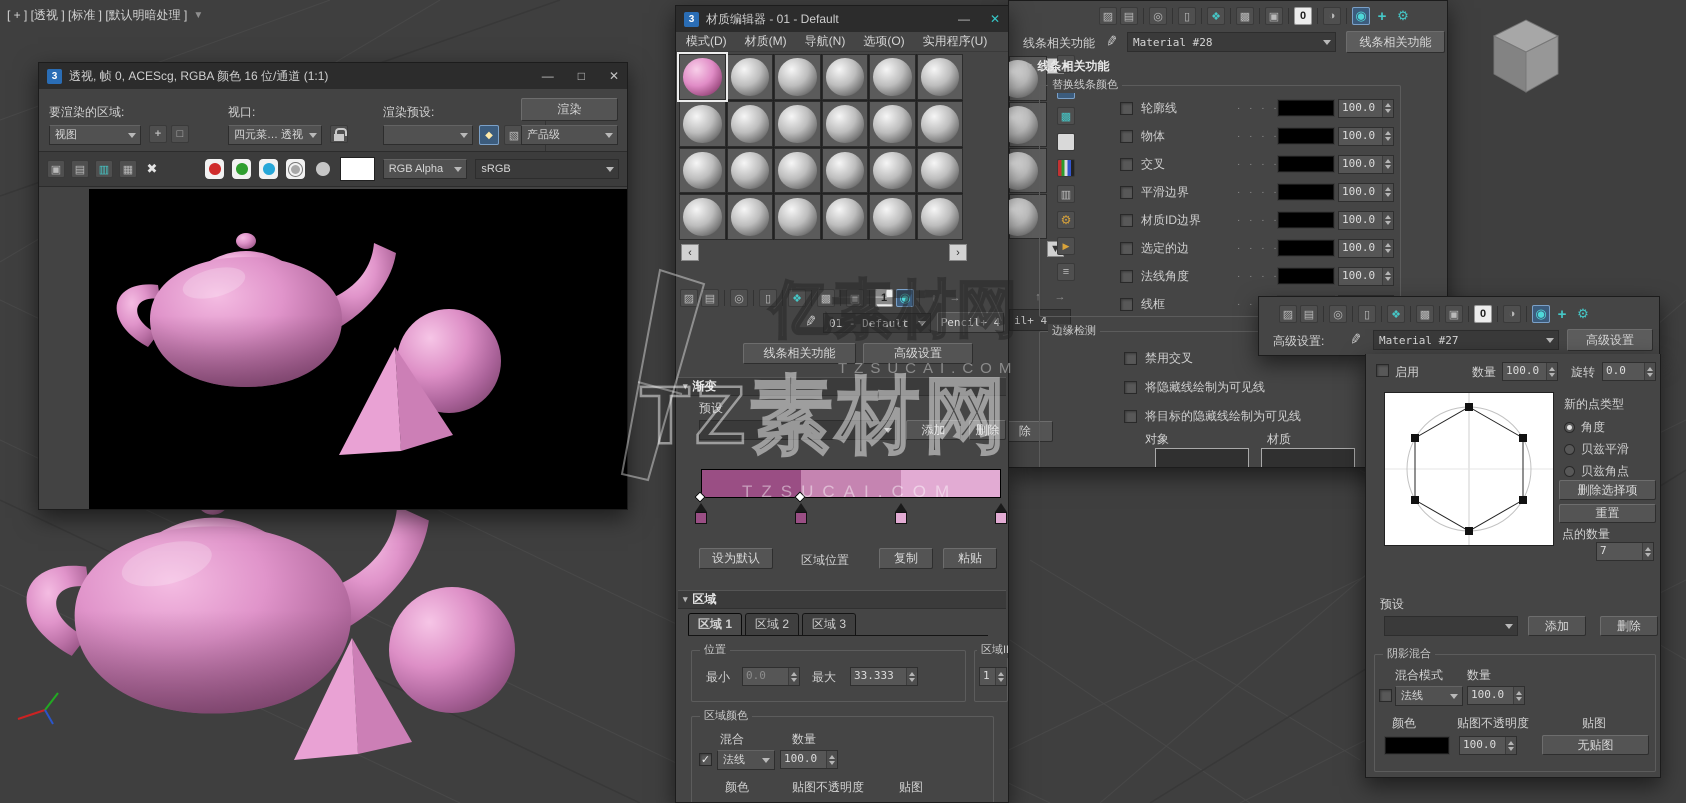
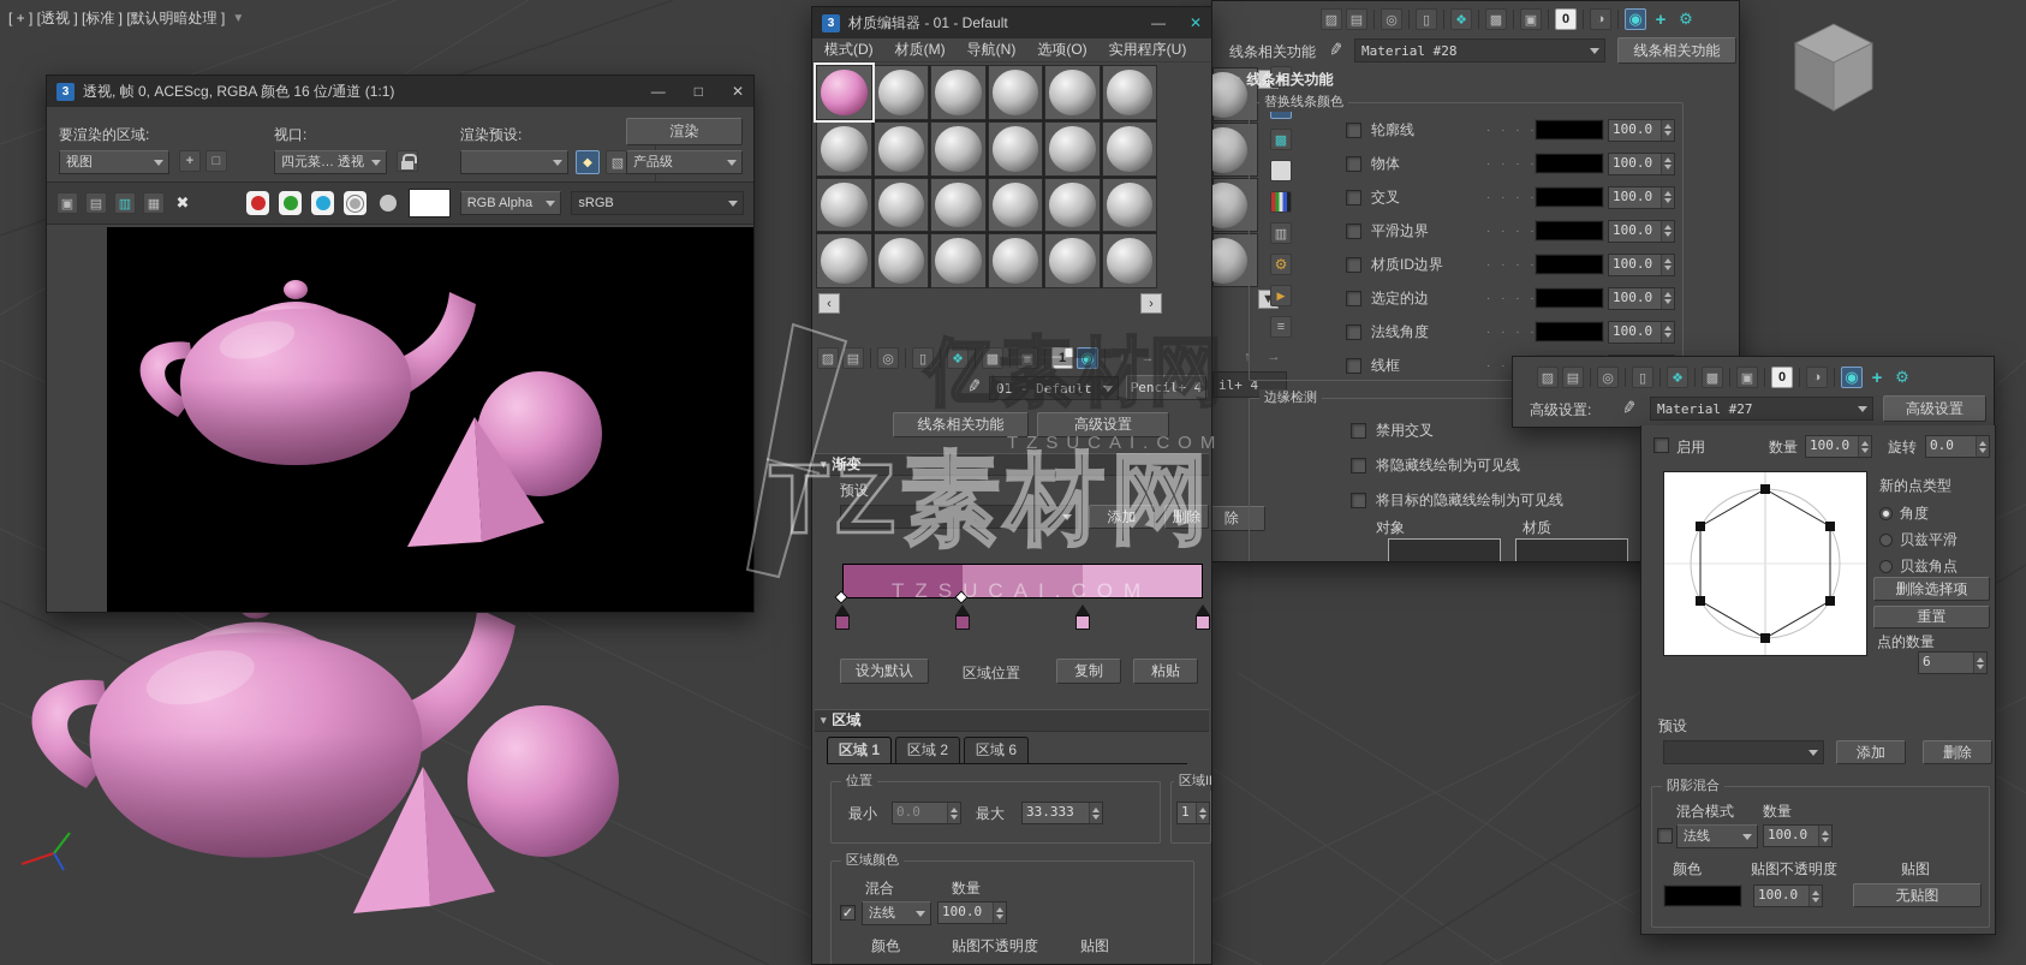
  [ + ] [透视 ] [标准 ] [默认明暗处理 ]
  ▼
  3
  透视, 帧 0, ACEScg, RGBA 颜色 16 位/通道 (1:1)
  —
  □
  ✕
  要渲染的区域:
  视图
  视口:
  四元菜… 透视
  渲染预设:
  渲染
  产品级
  RGB Alpha
  sRGB
  3
  材质编辑器 - 01 - Default
  —
  ✕
  模式(D)
  材质(M)
  导航(N)
  选项(O)
  实用程序(U)
  ‹
  ›
  01 - Default
  Pencil+ 4
  线条相关功能
  高级设置
  ▾
  渐变
  预设
  添加
  删除
  设为默认
  区域位置
  复制
  粘贴
  ▾
  区域
  区域 1
  区域 2
- 区域 3
+ 区域 6
  位置
  最小
  0.0
  最大
  33.333
  区域I
  1
  区域颜色
  混合
  数量
  法线
  100.0
  颜色
  贴图不透明度
  贴图
  ▲
  ▼
  il+ 4
  除
  线条相关功能
  Material #28
  线条相关功能
  ▾
  线条相关功能
  替换线条颜色
  轮廓线
  100.0
  物体
  100.0
  交叉
  100.0
  平滑边界
  100.0
  材质ID边界
  100.0
  选定的边
  100.0
  法线角度
  100.0
  线框
  边缘检测
  禁用交叉
  将隐藏线绘制为可见线
  将目标的隐藏线绘制为可见线
  对象
  材质
  高级设置:
  Material #27
  高级设置
  启用
  数量
  100.0
  旋转
  0.0
  新的点类型
  角度
  贝兹平滑
  贝兹角点
  删除选择项
  重置
  点的数量
- 7
+ 6
  预设
  添加
  删除
  阴影混合
  混合模式
  数量
  法线
  100.0
  颜色
  贴图不透明度
  贴图
  100.0
  无贴图
  亿素材网
  TZSUCAI.COM
  TZ素材网
  TZSUCAI.COM
